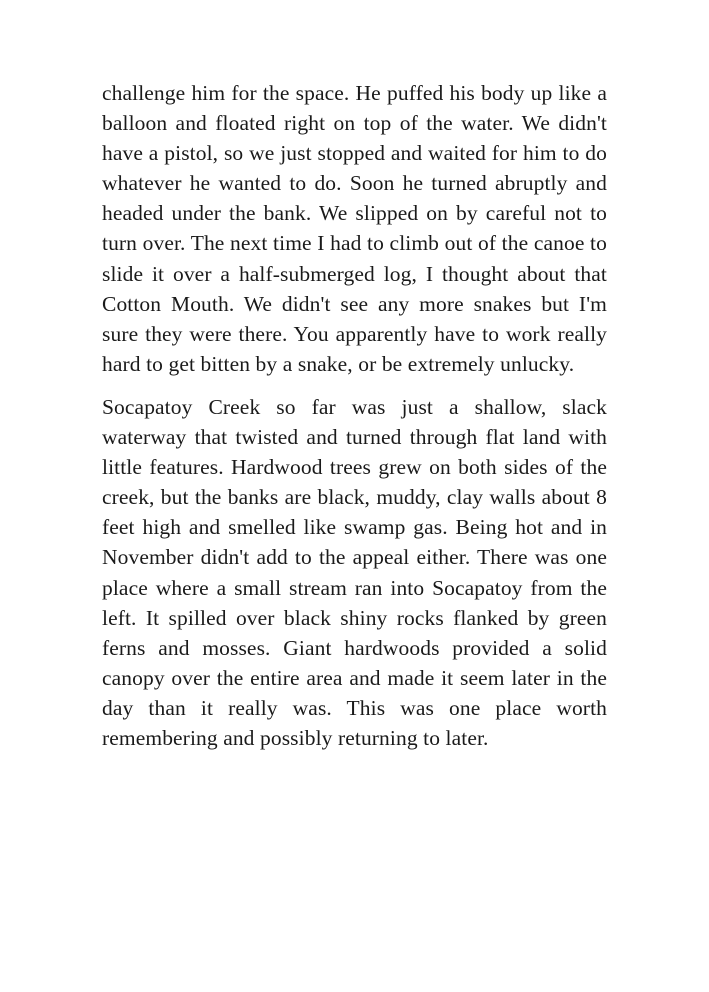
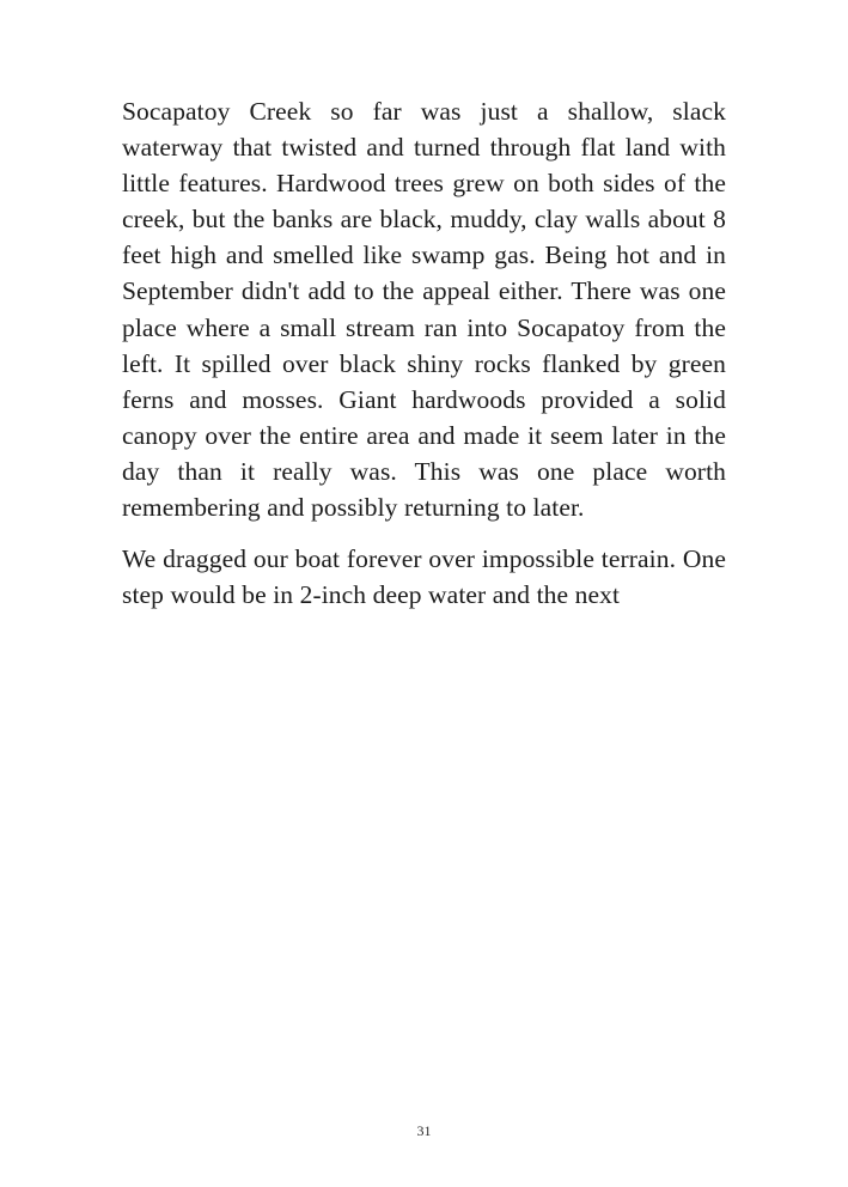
- challenge him for the space. He puffed his body up like a balloon and floated right on top of the water. We didn't have a pistol, so we just stopped and waited for him to do whatever he wanted to do. Soon he turned abruptly and headed under the bank. We slipped on by careful not to turn over. The next time I had to climb out of the canoe to slide it over a half-submerged log, I thought about that Cotton Mouth. We didn't see any more snakes but I'm sure they were there. You apparently have to work really hard to get bitten by a snake, or be extremely unlucky.
- Socapatoy Creek so far was just a shallow, slack waterway that twisted and turned through flat land with little features. Hardwood trees grew on both sides of the creek, but the banks are black, muddy, clay walls about 8 feet high and smelled like swamp gas. Being hot and in November didn't add to the appeal either. There was one place where a small stream ran into Socapatoy from the left. It spilled over black shiny rocks flanked by green ferns and mosses. Giant hardwoods provided a solid canopy over the entire area and made it seem later in the day than it really was. This was one place worth remembering and possibly returning to later.
+ Socapatoy Creek so far was just a shallow, slack waterway that twisted and turned through flat land with little features. Hardwood trees grew on both sides of the creek, but the banks are black, muddy, clay walls about 8 feet high and smelled like swamp gas. Being hot and in September didn't add to the appeal either. There was one place where a small stream ran into Socapatoy from the left. It spilled over black shiny rocks flanked by green ferns and mosses. Giant hardwoods provided a solid canopy over the entire area and made it seem later in the day than it really was. This was one place worth remembering and possibly returning to later.
+ We dragged our boat forever over impossible terrain. One step would be in 2-inch deep water and the next
+ 31
